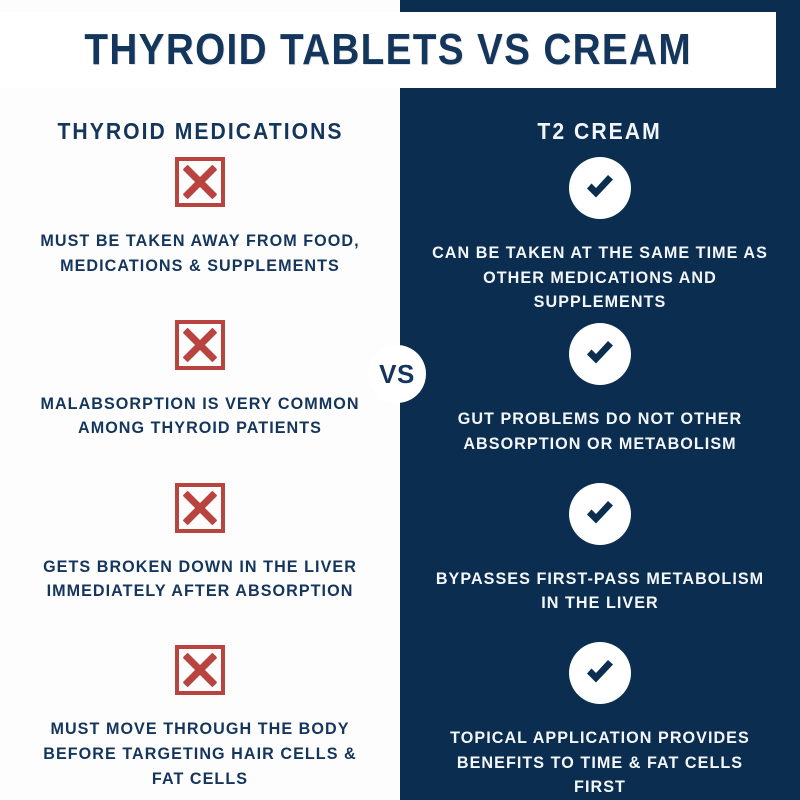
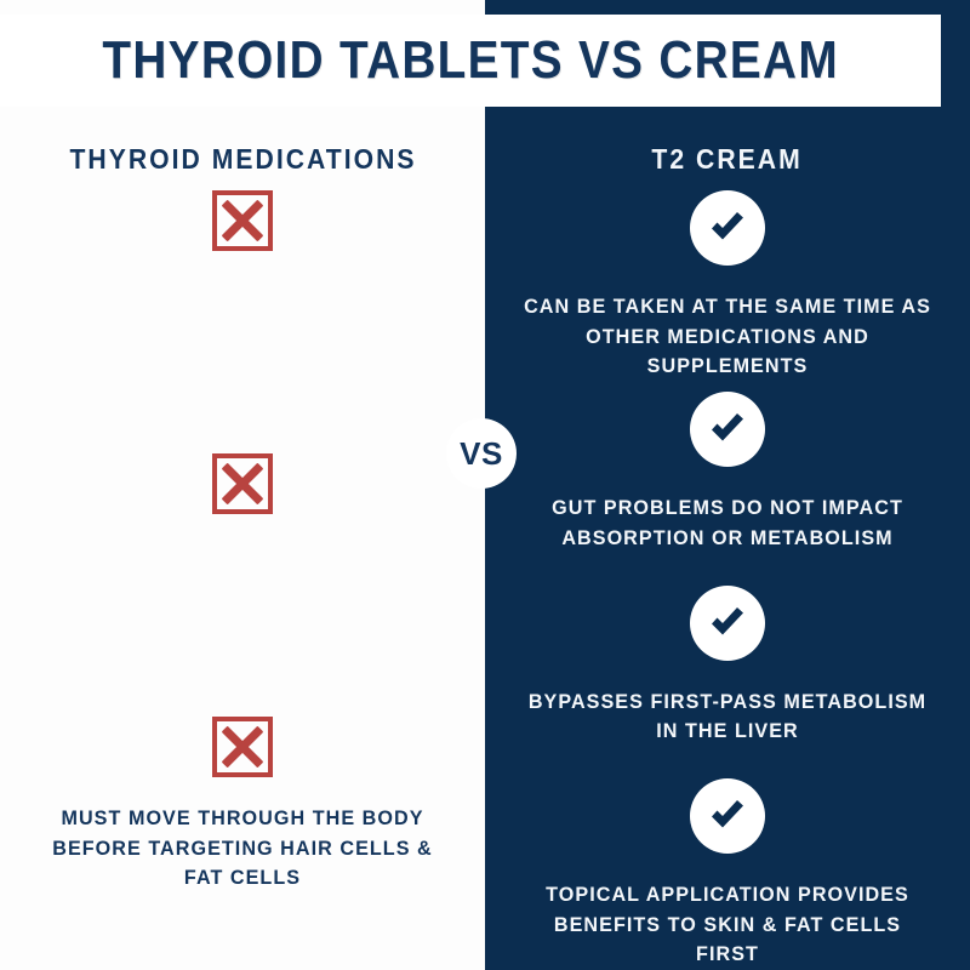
  THYROID TABLETS VS CREAM
  THYROID MEDICATIONS
- MUST BE TAKEN AWAY FROM FOOD, MEDICATIONS & SUPPLEMENTS
- MALABSORPTION IS VERY COMMON AMONG THYROID PATIENTS
- GETS BROKEN DOWN IN THE LIVER IMMEDIATELY AFTER ABSORPTION
  MUST MOVE THROUGH THE BODY BEFORE TARGETING HAIR CELLS & FAT CELLS
  T2 CREAM
  CAN BE TAKEN AT THE SAME TIME AS OTHER MEDICATIONS AND SUPPLEMENTS
- GUT PROBLEMS DO NOT OTHER ABSORPTION OR METABOLISM
+ GUT PROBLEMS DO NOT IMPACT ABSORPTION OR METABOLISM
  BYPASSES FIRST-PASS METABOLISM IN THE LIVER
- TOPICAL APPLICATION PROVIDES BENEFITS TO TIME & FAT CELLS FIRST
+ TOPICAL APPLICATION PROVIDES BENEFITS TO SKIN & FAT CELLS FIRST
  VS
